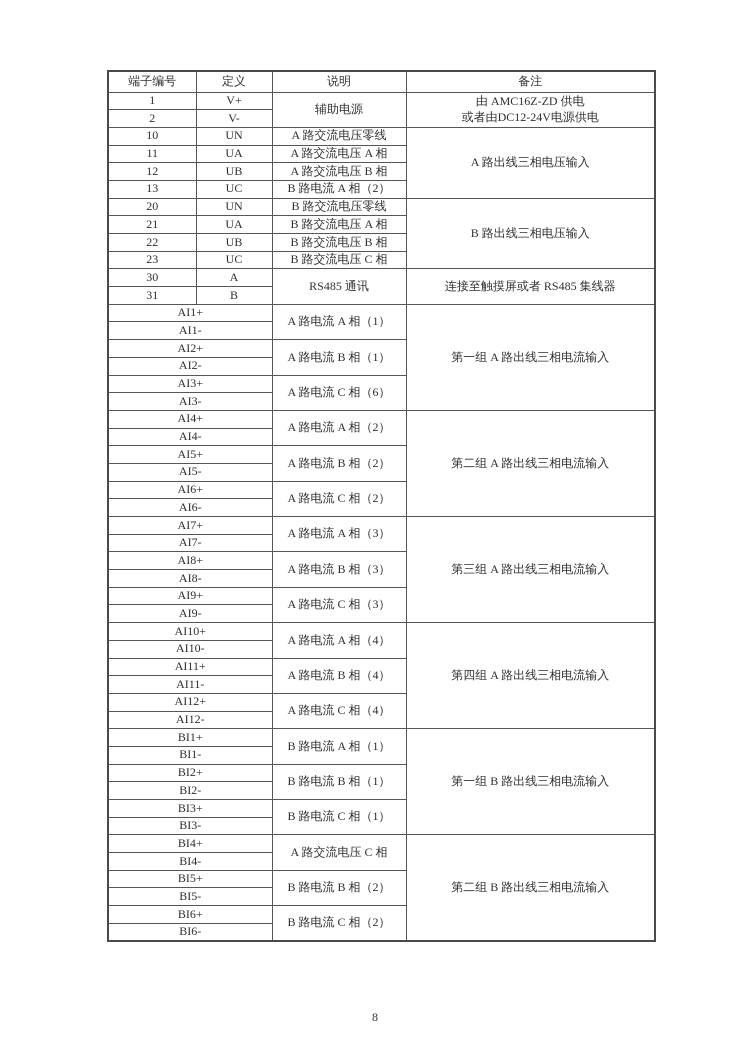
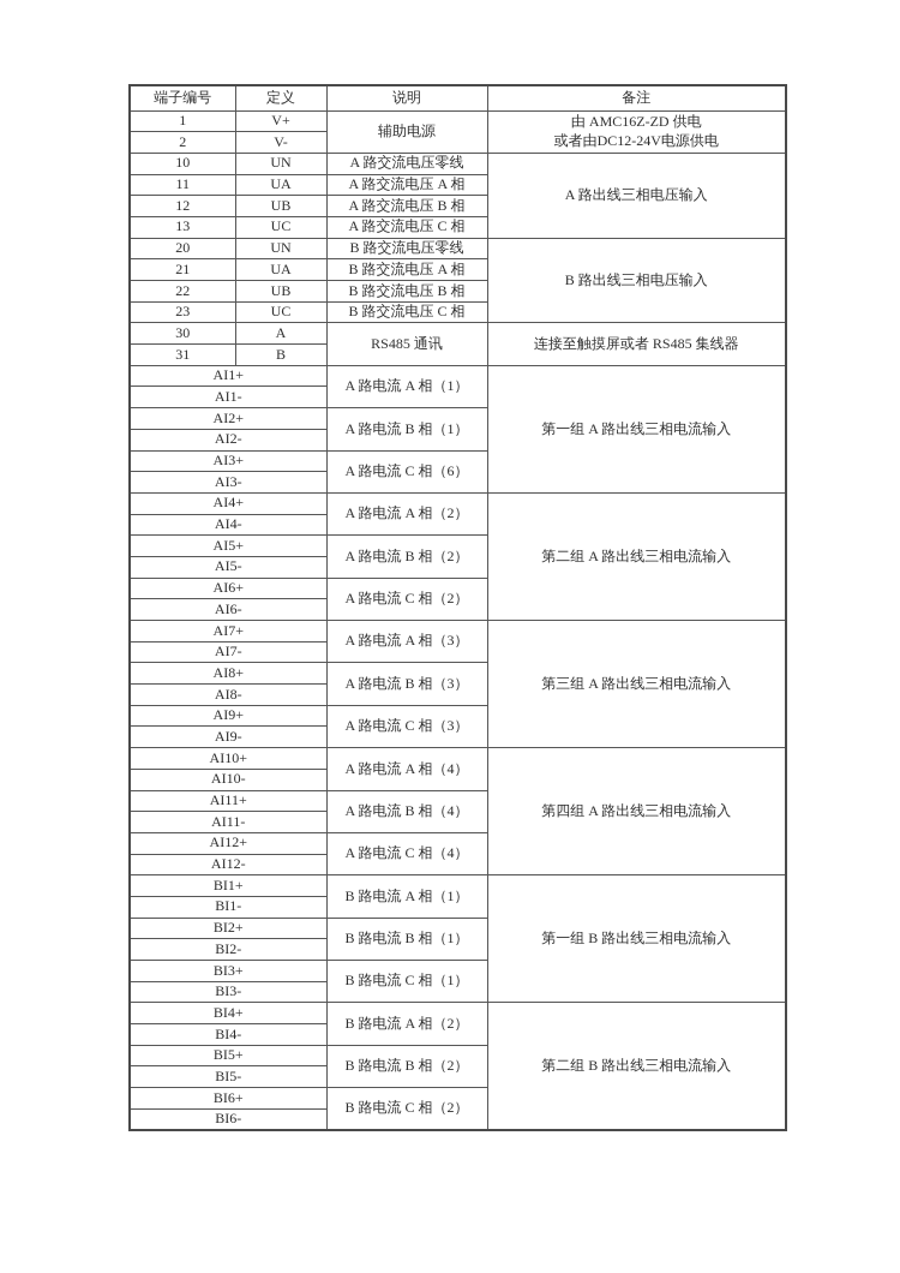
  端子编号	定义	说明	备注
  1	V+	辅助电源	由 AMC16Z-ZD 供电或者由DC12-24V电源供电
  2	V-
  10	UN	A 路交流电压零线	A 路出线三相电压输入
  11	UA	A 路交流电压 A 相
  12	UB	A 路交流电压 B 相
- 13	UC	B 路电流 A 相（2）
+ 13	UC	A 路交流电压 C 相
  20	UN	B 路交流电压零线	B 路出线三相电压输入
  21	UA	B 路交流电压 A 相
  22	UB	B 路交流电压 B 相
  23	UC	B 路交流电压 C 相
  30	A	RS485 通讯	连接至触摸屏或者 RS485 集线器
  31	B
  AI1+	A 路电流 A 相（1）	第一组 A 路出线三相电流输入
  AI1-
  AI2+	A 路电流 B 相（1）
  AI2-
  AI3+	A 路电流 C 相（6）
  AI3-
  AI4+	A 路电流 A 相（2）	第二组 A 路出线三相电流输入
  AI4-
  AI5+	A 路电流 B 相（2）
  AI5-
  AI6+	A 路电流 C 相（2）
  AI6-
  AI7+	A 路电流 A 相（3）	第三组 A 路出线三相电流输入
  AI7-
  AI8+	A 路电流 B 相（3）
  AI8-
  AI9+	A 路电流 C 相（3）
  AI9-
  AI10+	A 路电流 A 相（4）	第四组 A 路出线三相电流输入
  AI10-
  AI11+	A 路电流 B 相（4）
  AI11-
  AI12+	A 路电流 C 相（4）
  AI12-
  BI1+	B 路电流 A 相（1）	第一组 B 路出线三相电流输入
  BI1-
  BI2+	B 路电流 B 相（1）
  BI2-
  BI3+	B 路电流 C 相（1）
  BI3-
- BI4+	A 路交流电压 C 相	第二组 B 路出线三相电流输入
+ BI4+	B 路电流 A 相（2）	第二组 B 路出线三相电流输入
  BI4-
  BI5+	B 路电流 B 相（2）
  BI5-
  BI6+	B 路电流 C 相（2）
  BI6-
- 8
